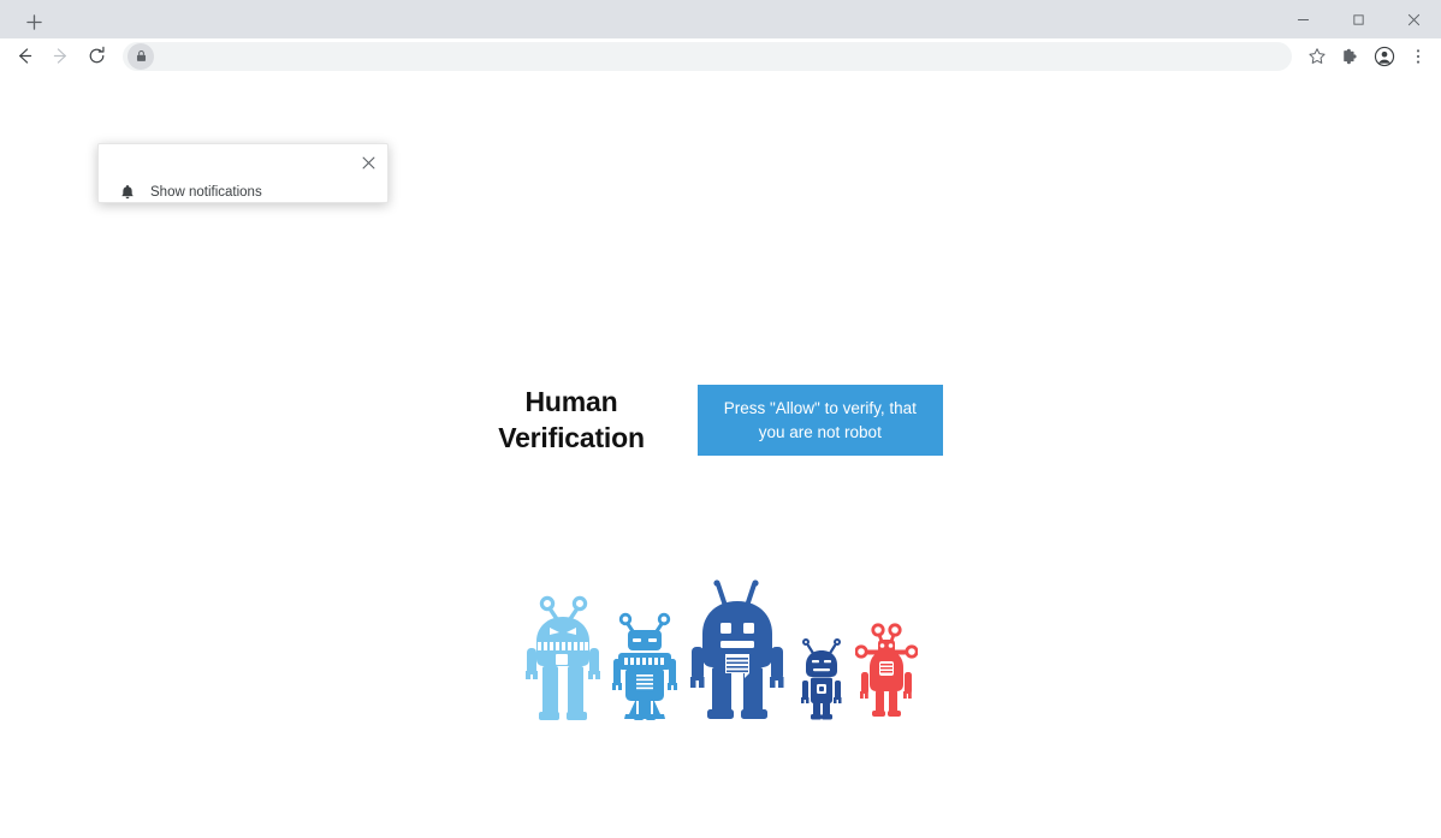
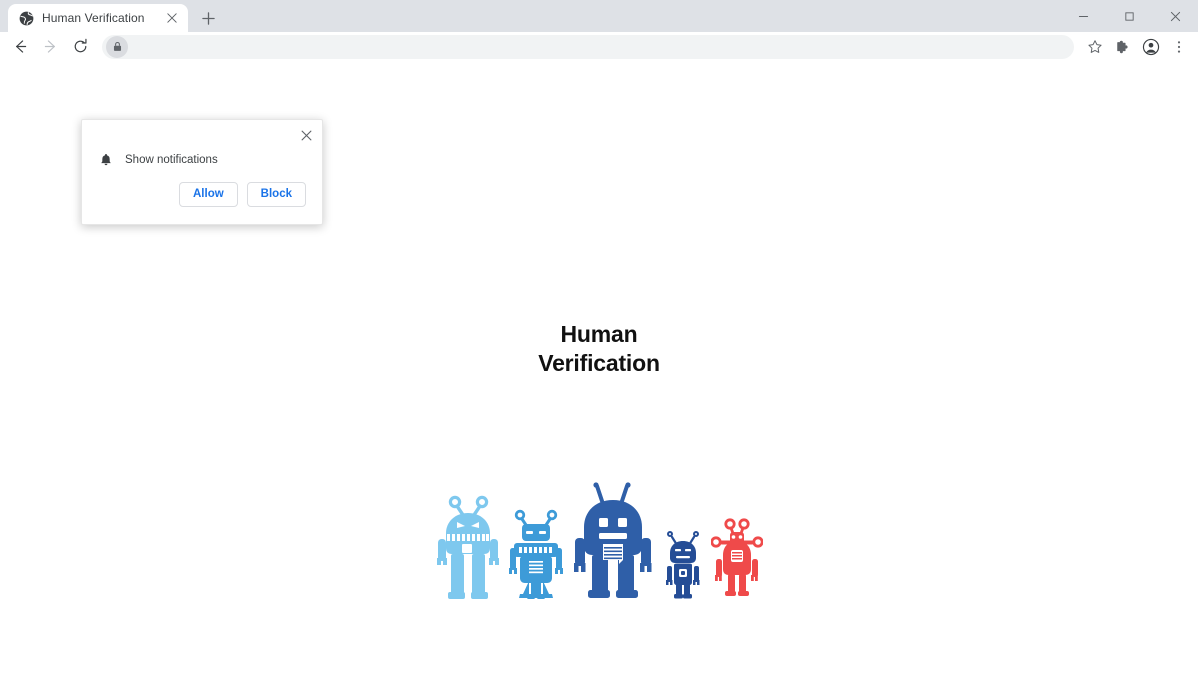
+ Human Verification
  Human
  Verification
- Press "Allow" to verify, that you are not robot
  Show notifications
+ Allow
+ Block
